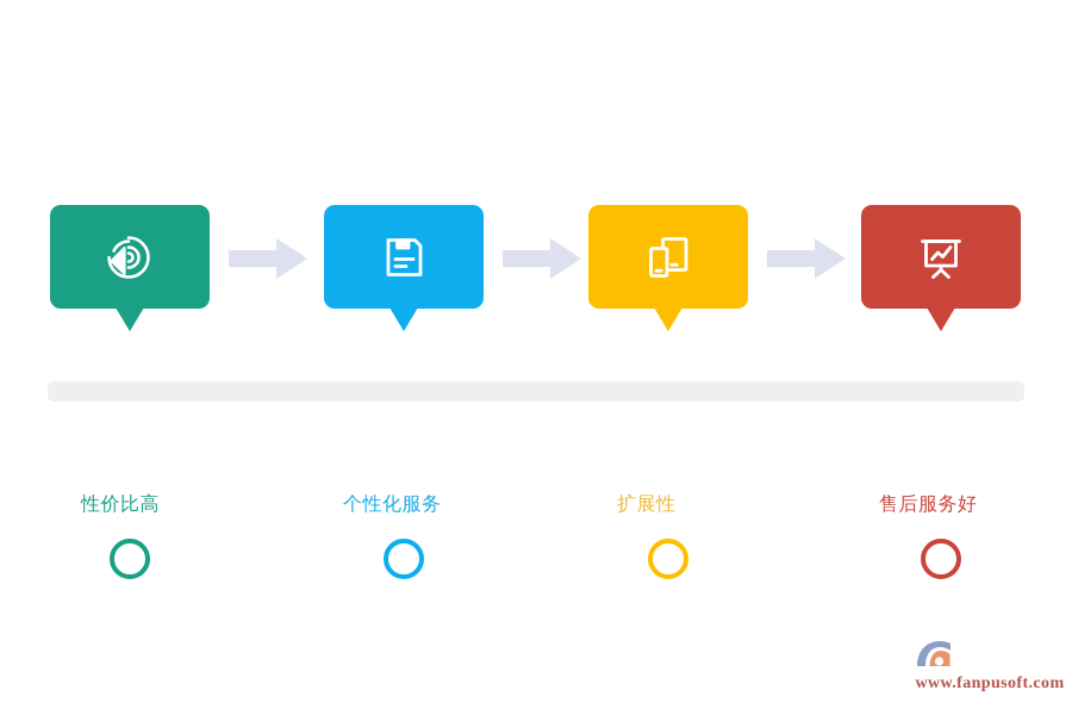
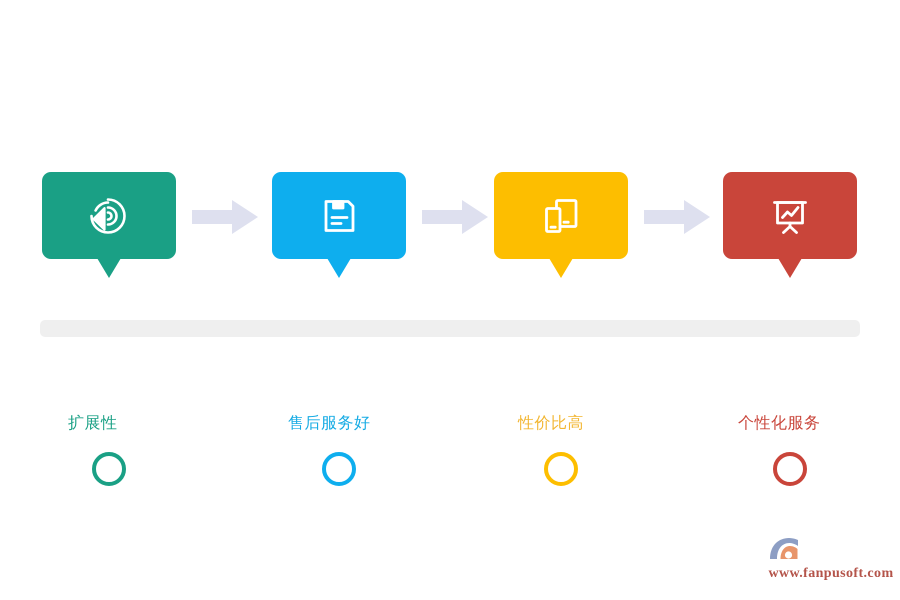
- 性价比高
+ 扩展性
- 个性化服务
+ 售后服务好
- 扩展性
+ 性价比高
- 售后服务好
+ 个性化服务
  www.fanpusoft.com
